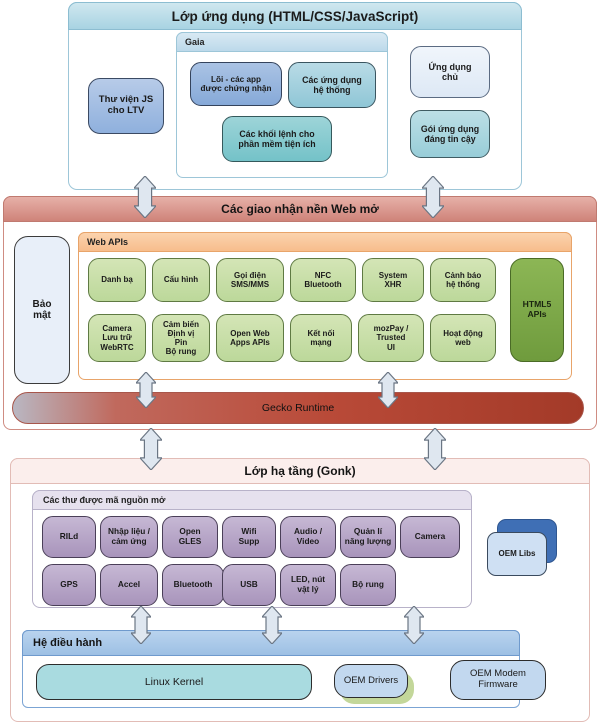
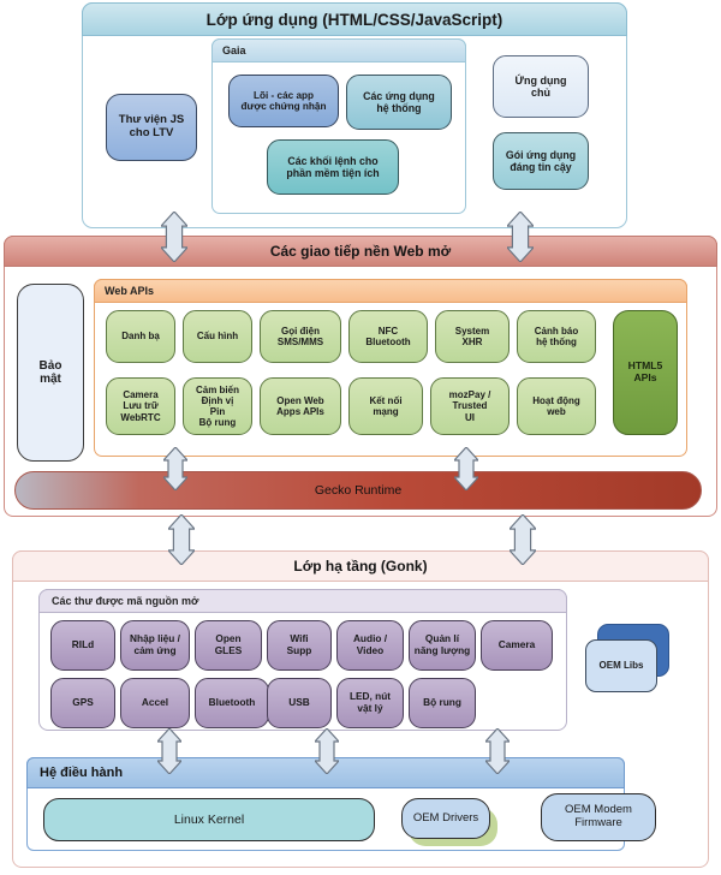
  Lớp ứng dụng (HTML/CSS/JavaScript)
  Thư viện JS
  cho LTV
  Gaia
  Lõi - các app
  được chứng nhận
  Các ứng dụng
  hệ thống
  Các khối lệnh cho
  phần mềm tiện ích
  Ứng dụng
  chủ
  Gói ứng dụng
  đáng tin cậy
- Các giao nhận nền Web mở
+ Các giao tiếp nền Web mở
  Bảo
  mật
  Web APIs
  Danh bạ
  Cấu hình
  Gọi điện
  SMS/MMS
  NFC
  Bluetooth
  System
  XHR
  Cảnh báo
  hệ thống
  Camera
  Lưu trữ
  WebRTC
  Cảm biến
  Định vị
  Pin
  Bộ rung
  Open Web
  Apps APIs
  Kết nối
  mạng
  mozPay /
  Trusted
  UI
  Hoạt động
  web
  HTML5
  APIs
  Gecko Runtime
  Lớp hạ tầng (Gonk)
  Các thư được mã nguồn mở
  RILd
  Nhập liệu /
  cảm ứng
  Open
  GLES
  Wifi
  Supp
  Audio /
  Video
  Quản lí
  năng lượng
  Camera
  GPS
  Accel
  Bluetooth
  USB
  LED, nút
  vật lý
  Bộ rung
  OEM Libs
  Hệ điều hành
  Linux Kernel
  OEM Drivers
  OEM Modem
  Firmware
